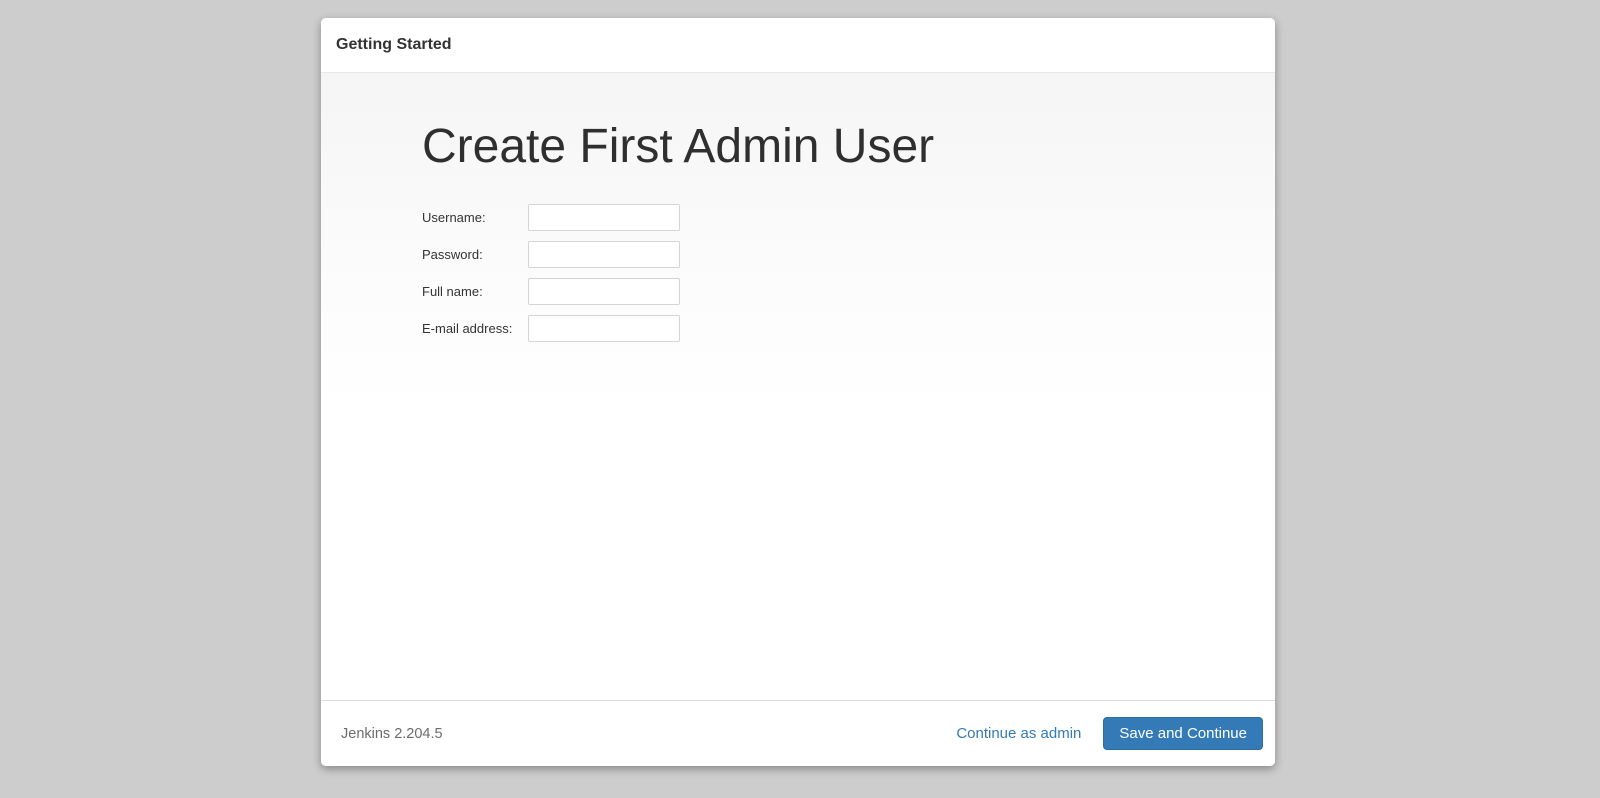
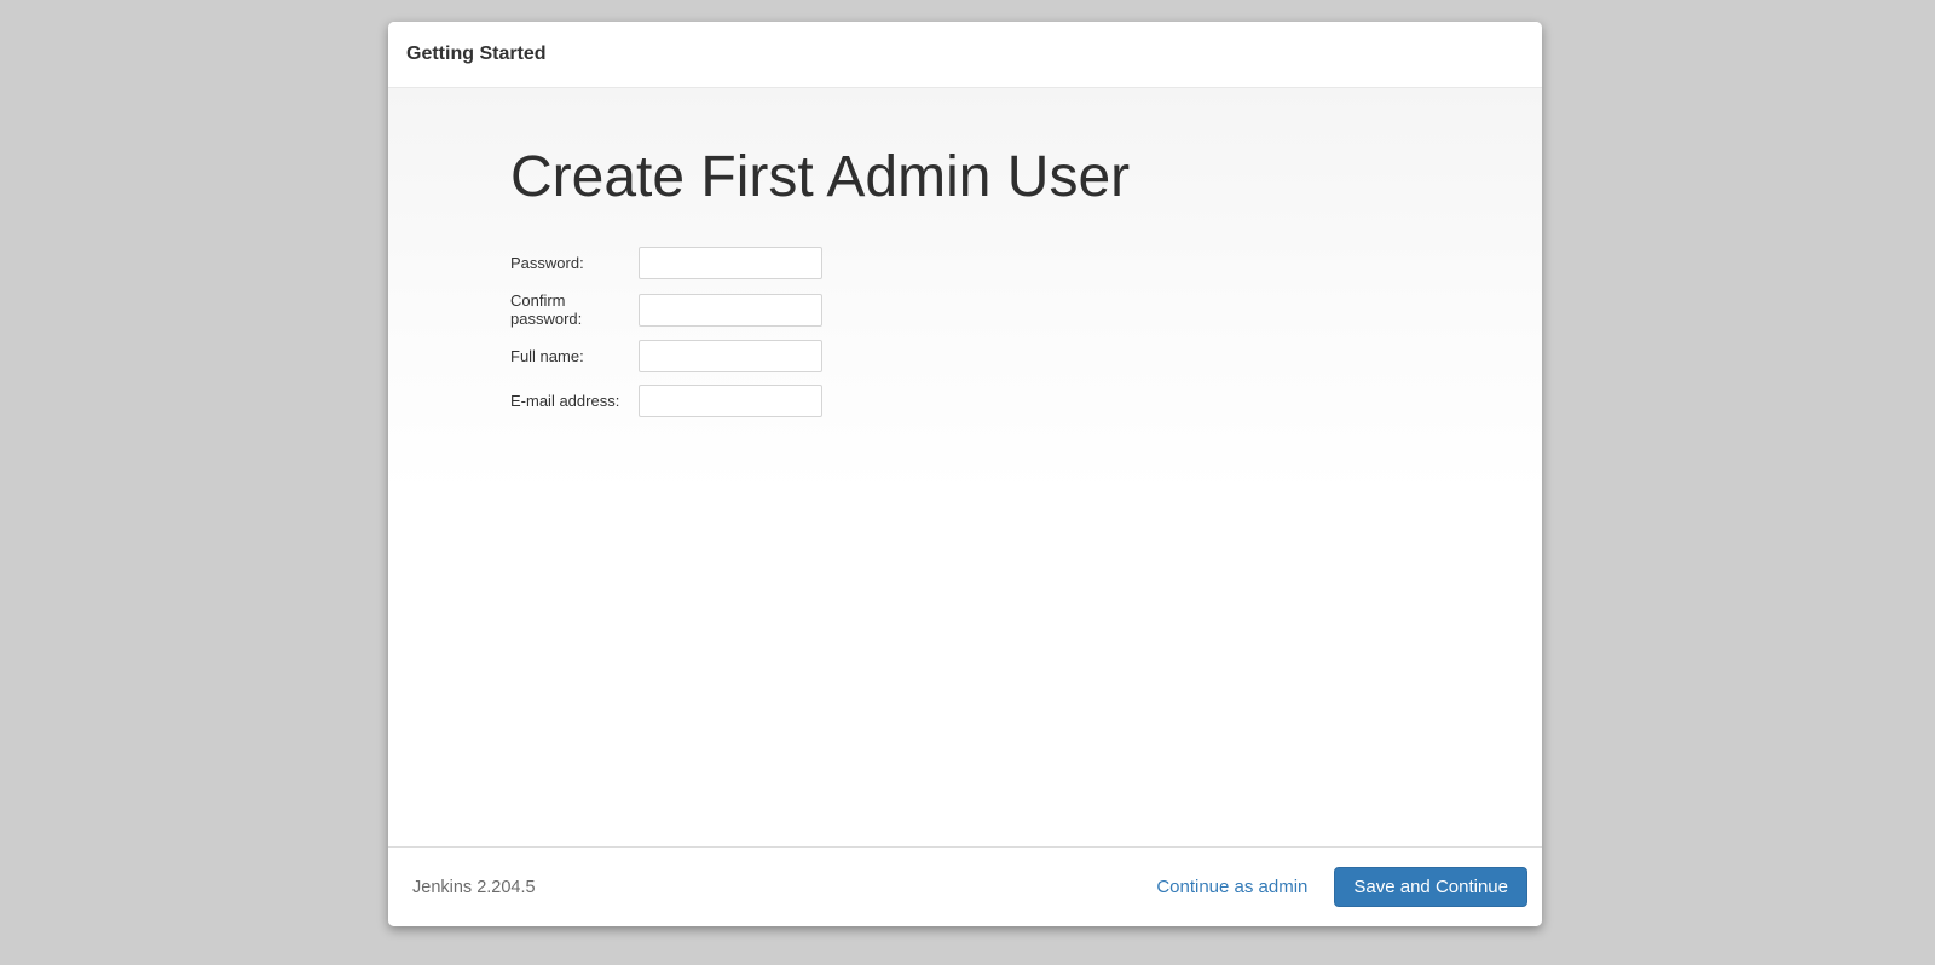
  Getting Started
  Create First Admin User
- Username:
  Password:
+ Confirm password:
  Full name:
  E-mail address:
  Jenkins 2.204.5
  Continue as admin
  Save and Continue
